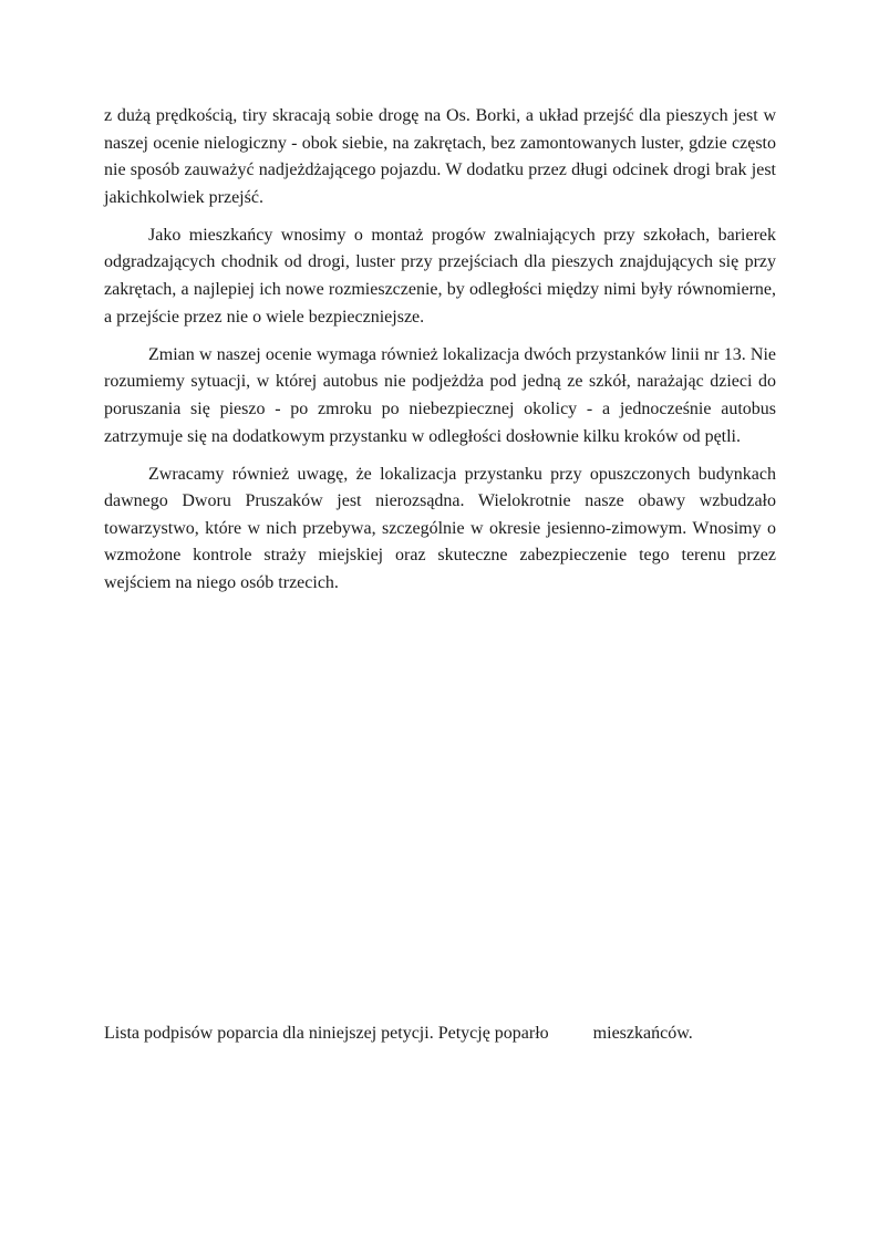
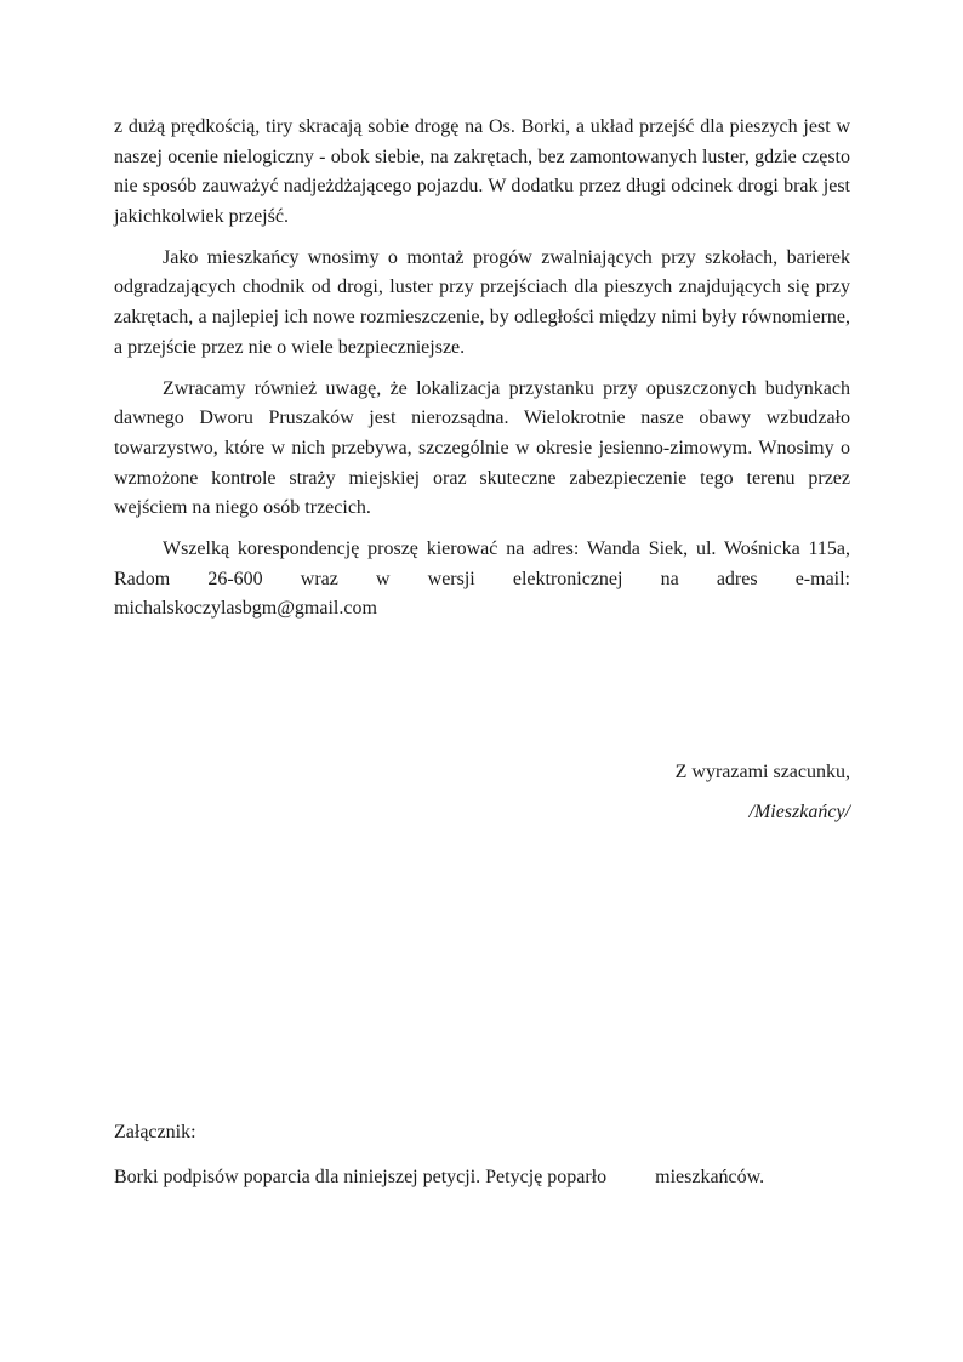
  z dużą prędkością, tiry skracają sobie drogę na Os. Borki, a układ przejść dla pieszych jest w naszej ocenie nielogiczny - obok siebie, na zakrętach, bez zamontowanych luster, gdzie często nie sposób zauważyć nadjeżdżającego pojazdu. W dodatku przez długi odcinek drogi brak jest jakichkolwiek przejść.
  Jako mieszkańcy wnosimy o montaż progów zwalniających przy szkołach, barierek odgradzających chodnik od drogi, luster przy przejściach dla pieszych znajdujących się przy zakrętach, a najlepiej ich nowe rozmieszczenie, by odległości między nimi były równomierne, a przejście przez nie o wiele bezpieczniejsze.
- Zmian w naszej ocenie wymaga również lokalizacja dwóch przystanków linii nr 13. Nie rozumiemy sytuacji, w której autobus nie podjeżdża pod jedną ze szkół, narażając dzieci do poruszania się pieszo - po zmroku po niebezpiecznej okolicy - a jednocześnie autobus zatrzymuje się na dodatkowym przystanku w odległości dosłownie kilku kroków od pętli.
  Zwracamy również uwagę, że lokalizacja przystanku przy opuszczonych budynkach dawnego Dworu Pruszaków jest nierozsądna. Wielokrotnie nasze obawy wzbudzało towarzystwo, które w nich przebywa, szczególnie w okresie jesienno-zimowym. Wnosimy o wzmożone kontrole straży miejskiej oraz skuteczne zabezpieczenie tego terenu przez wejściem na niego osób trzecich.
+ Wszelką korespondencję proszę kierować na adres: Wanda Siek, ul. Wośnicka 115a, Radom 26-600 wraz w wersji elektronicznej na adres e-mail: michalskoczylasbgm@gmail.com
+ Z wyrazami szacunku,
+ /Mieszkańcy/
+ Załącznik:
- Lista podpisów poparcia dla niniejszej petycji. Petycję poparło mieszkańców.
+ Borki podpisów poparcia dla niniejszej petycji. Petycję poparło mieszkańców.
